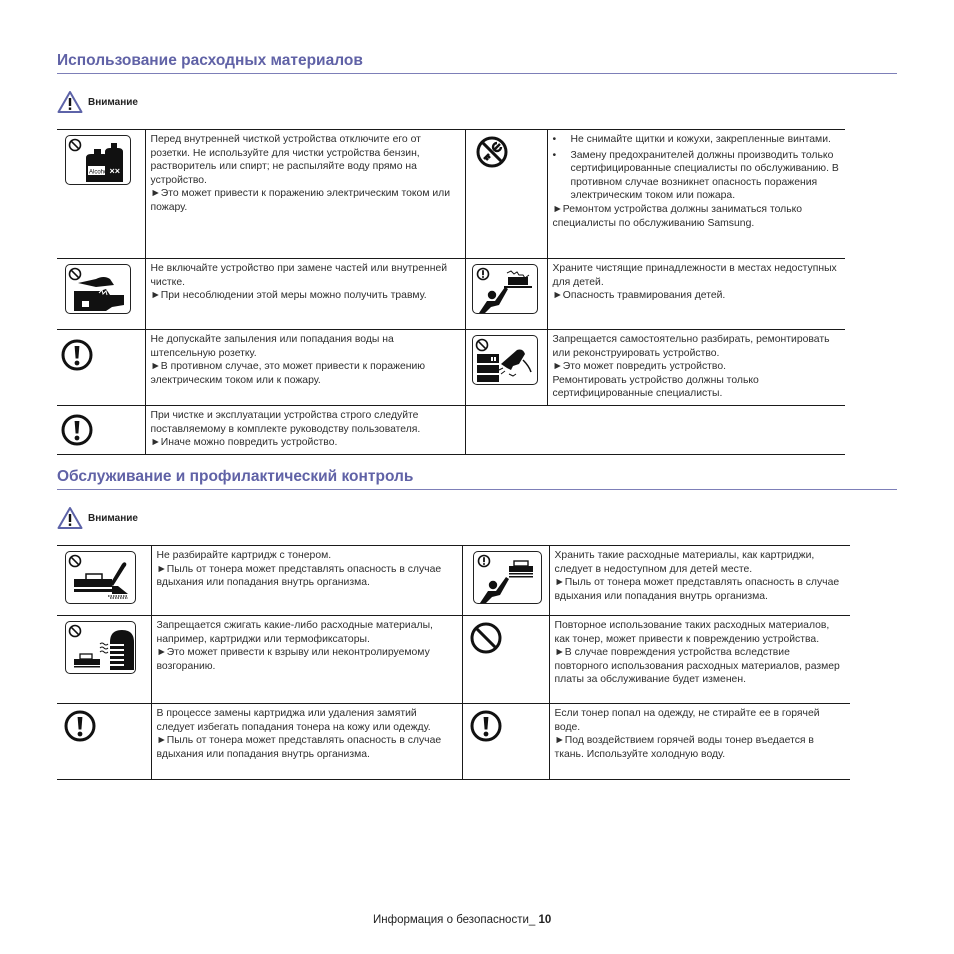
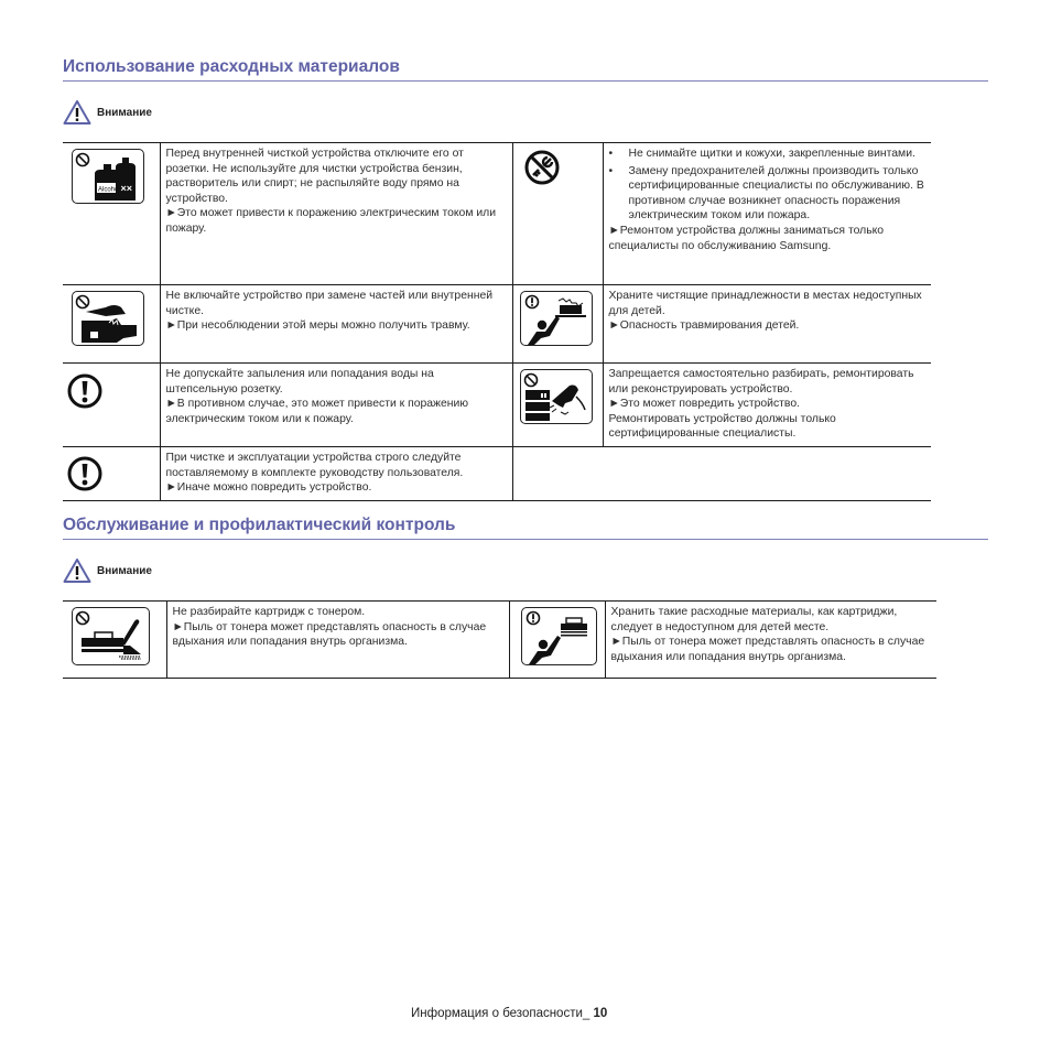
  Использование расходных материалов
  Внимание
  ××	Перед внутренней чисткой устройства отключите его от розетки. Не используйте для чистки устройства бензин, растворитель или спирт; не распыляйте воду прямо на устройство. ►Это может привести к поражению электрическим током или пожару.		Не снимайте щитки и кожухи, закрепленные винтами. Замену предохранителей должны производить только сертифицированные специалисты по обслуживанию. В противном случае возникнет опасность поражения электрическим током или пожара. ►Ремонтом устройства должны заниматься только специалисты по обслуживанию Samsung.
  	Не включайте устройство при замене частей или внутренней чистке. ►При несоблюдении этой меры можно получить травму.		Храните чистящие принадлежности в местах недоступных для детей. ►Опасность травмирования детей.
  	Не допускайте запыления или попадания воды на штепсельную розетку. ►В противном случае, это может привести к поражению электрическим током или к пожару.		Запрещается самостоятельно разбирать, ремонтировать или реконструировать устройство. ►Это может повредить устройство. Ремонтировать устройство должны только сертифицированные специалисты.
  	При чистке и эксплуатации устройства строго следуйте поставляемому в комплекте руководству пользователя. ►Иначе можно повредить устройство.
  Обслуживание и профилактический контроль
  Внимание
  	Не разбирайте картридж с тонером. ►Пыль от тонера может представлять опасность в случае вдыхания или попадания внутрь организма.		Хранить такие расходные материалы, как картриджи, следует в недоступном для детей месте. ►Пыль от тонера может представлять опасность в случае вдыхания или попадания внутрь организма.
- 	Запрещается сжигать какие-либо расходные материалы, например, картриджи или термофиксаторы. ►Это может привести к взрыву или неконтролируемому возгоранию.		Повторное использование таких расходных материалов, как тонер, может привести к повреждению устройства. ►В случае повреждения устройства вследствие повторного использования расходных материалов, размер платы за обслуживание будет изменен.
- 	В процессе замены картриджа или удаления замятий следует избегать попадания тонера на кожу или одежду. ►Пыль от тонера может представлять опасность в случае вдыхания или попадания внутрь организма.		Если тонер попал на одежду, не стирайте ее в горячей воде. ►Под воздействием горячей воды тонер въедается в ткань. Используйте холодную воду.
  Информация о безопасности_ 10
